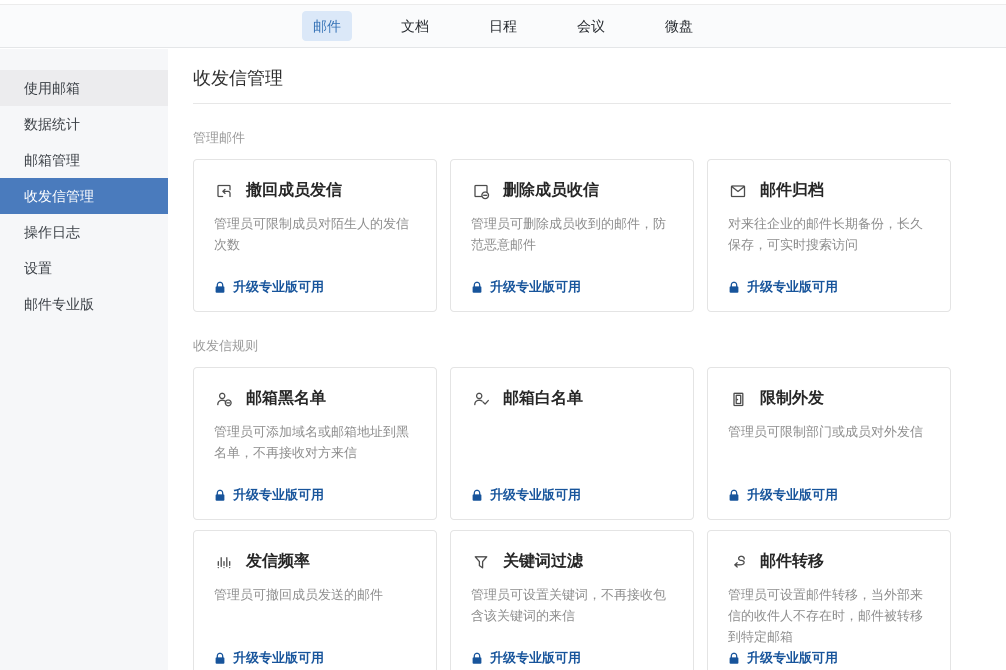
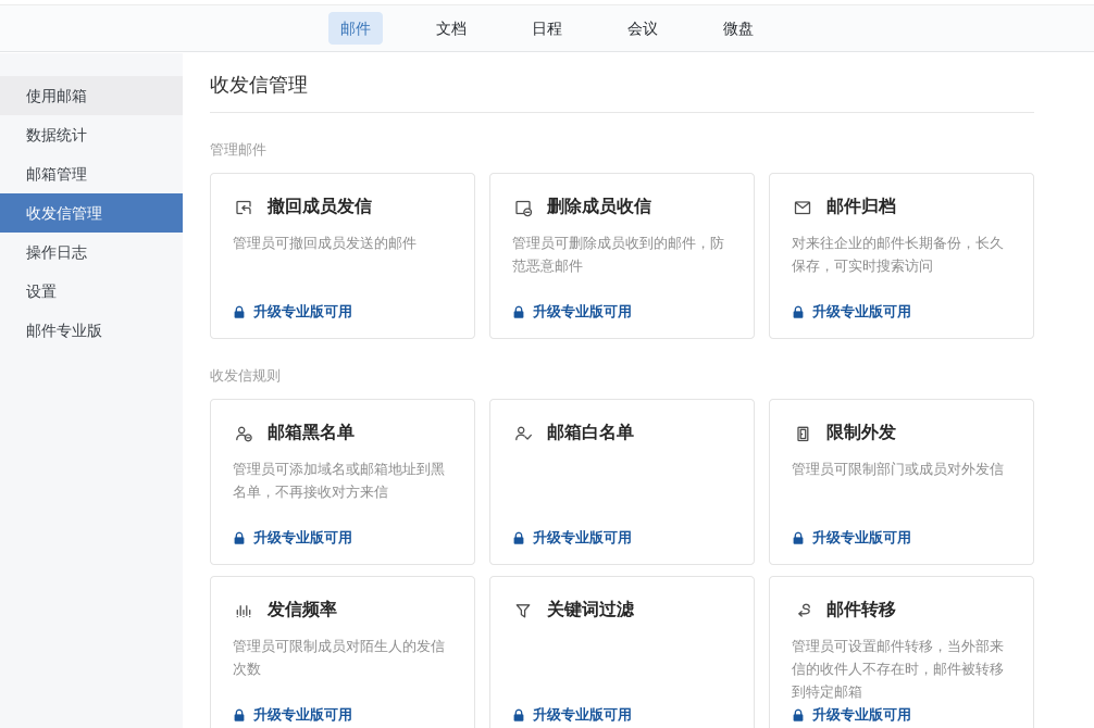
  邮件
  文档
  日程
  会议
  微盘
  使用邮箱
  数据统计
  邮箱管理
  收发信管理
  操作日志
  设置
  邮件专业版
  收发信管理
  管理邮件
  撤回成员发信
- 管理员可限制成员对陌生人的发信次数
+ 管理员可撤回成员发送的邮件
  升级专业版可用
  删除成员收信
  管理员可删除成员收到的邮件，防范恶意邮件
  升级专业版可用
  邮件归档
  对来往企业的邮件长期备份，长久保存，可实时搜索访问
  升级专业版可用
  收发信规则
  邮箱黑名单
  管理员可添加域名或邮箱地址到黑名单，不再接收对方来信
  升级专业版可用
  邮箱白名单
  升级专业版可用
  限制外发
  管理员可限制部门或成员对外发信
  升级专业版可用
  发信频率
- 管理员可撤回成员发送的邮件
+ 管理员可限制成员对陌生人的发信次数
  升级专业版可用
  关键词过滤
- 管理员可设置关键词，不再接收包含该关键词的来信
  升级专业版可用
  邮件转移
  管理员可设置邮件转移，当外部来信的收件人不存在时，邮件被转移到特定邮箱
  升级专业版可用
